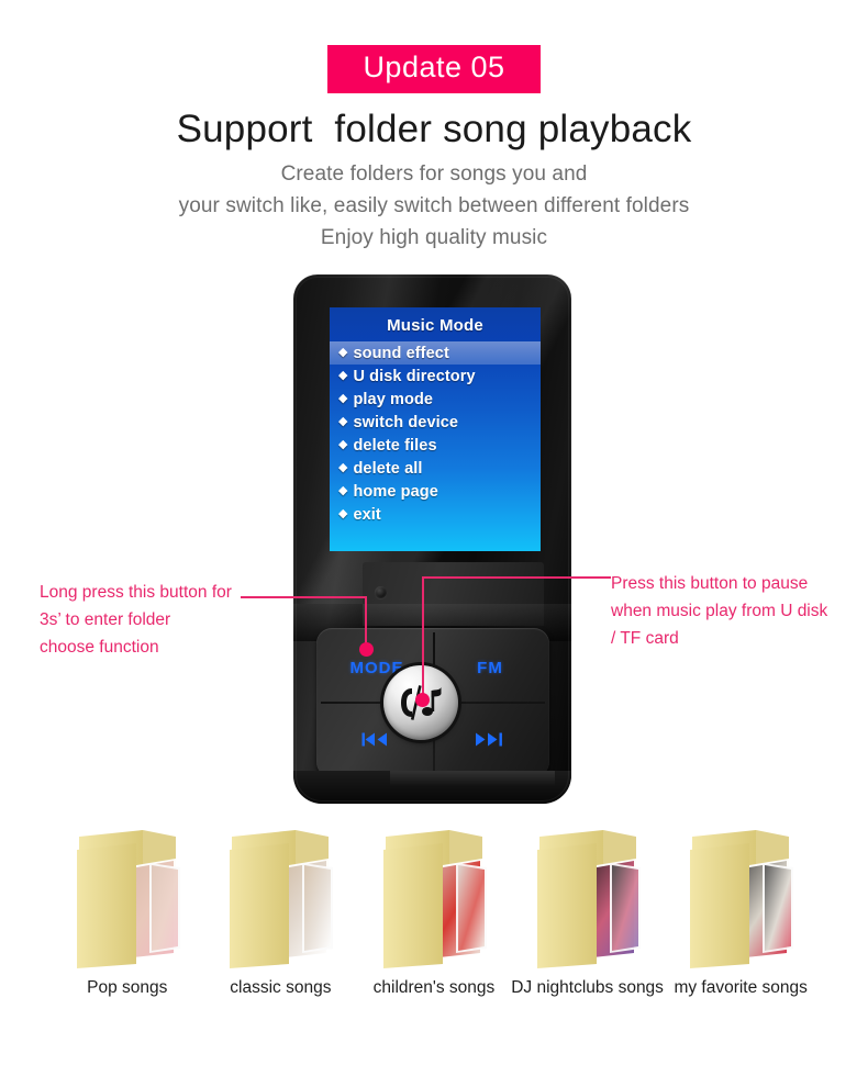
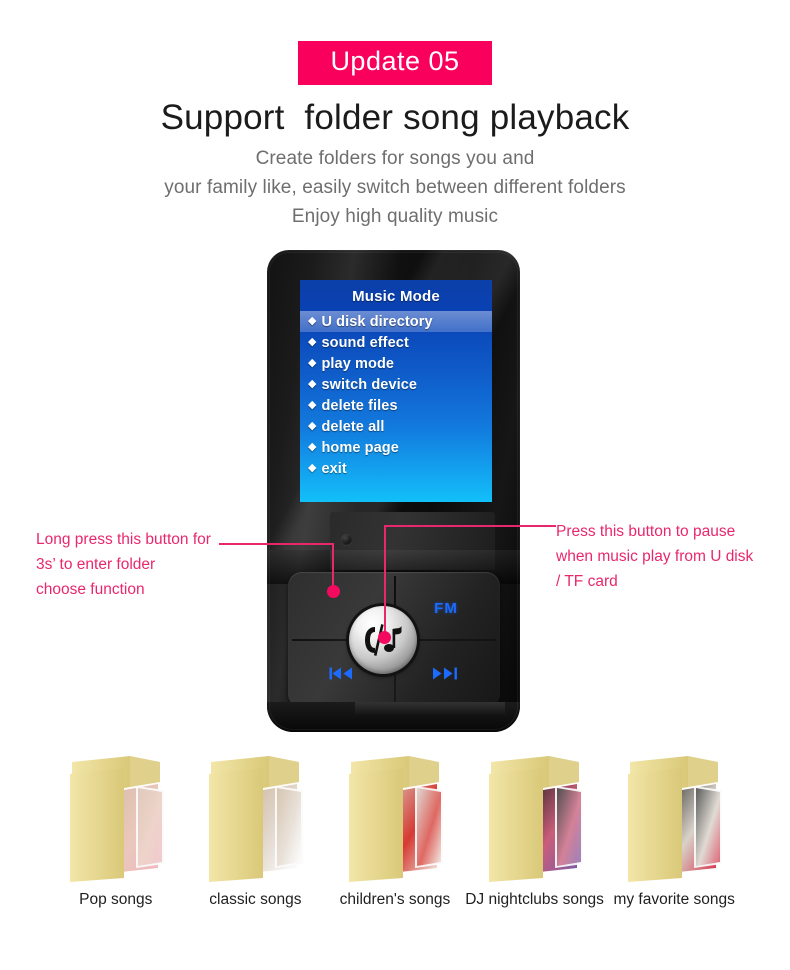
  Update 05
  Support folder song playback
  Create folders for songs you and
- your switch like, easily switch between different folders
+ your family like, easily switch between different folders
  Enjoy high quality music
  Music Mode
  ◆
- sound effect
+ U disk directory
  ◆
- U disk directory
+ sound effect
  ◆
  play mode
  ◆
  switch device
  ◆
  delete files
  ◆
  delete all
  ◆
  home page
  ◆
  exit
- MODE
  FM
  Long press this button for
  3s’ to enter folder
  choose function
  Press this button to pause
  when music play from U disk
  / TF card
  Pop songs
  classic songs
  children's songs
  DJ nightclubs songs
  my favorite songs
